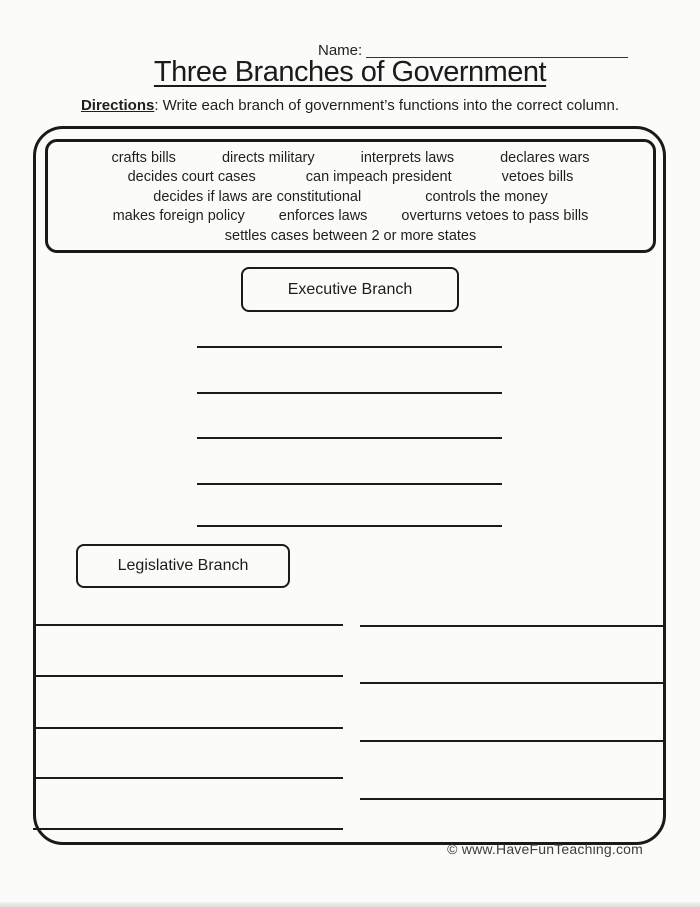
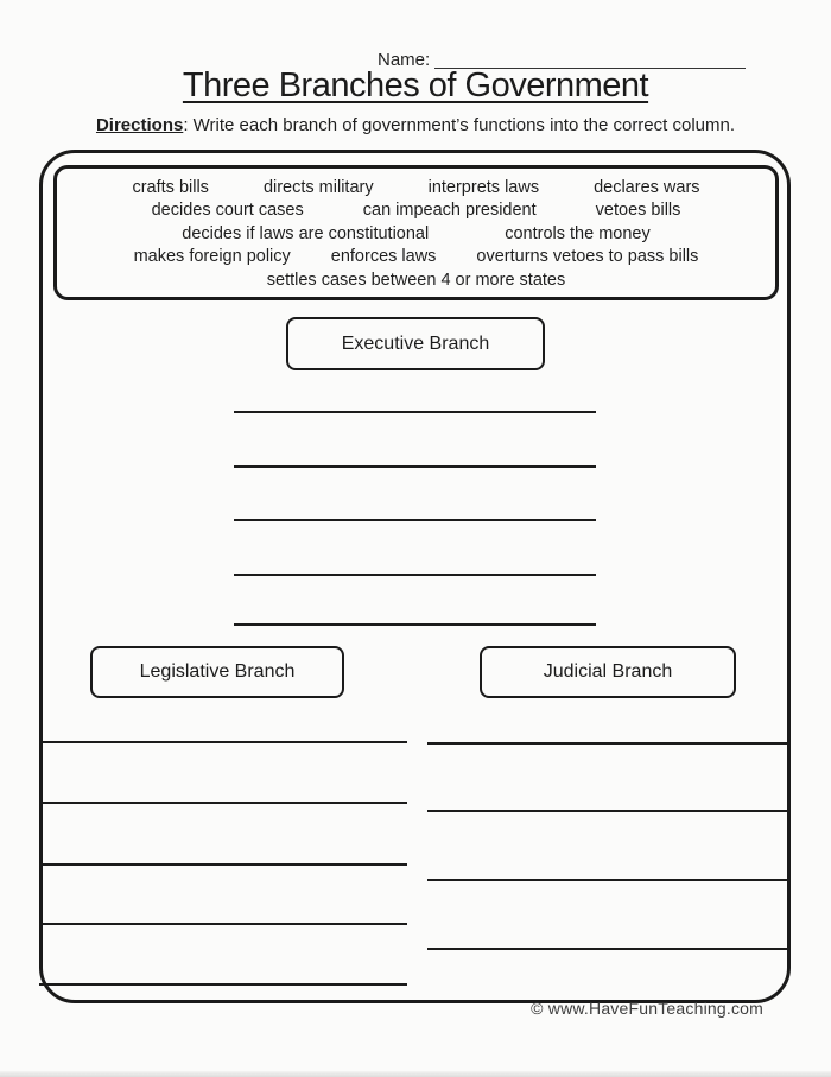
  Name:
  Three Branches of Government
  Directions: Write each branch of government’s functions into the correct column.
  crafts bills
  directs military
  interprets laws
  declares wars
  decides court cases
  can impeach president
  vetoes bills
  decides if laws are constitutional
  controls the money
  makes foreign policy
  enforces laws
  overturns vetoes to pass bills
- settles cases between 2 or more states
+ settles cases between 4 or more states
  Executive Branch
  Legislative Branch
+ Judicial Branch
  © www.HaveFunTeaching.com
